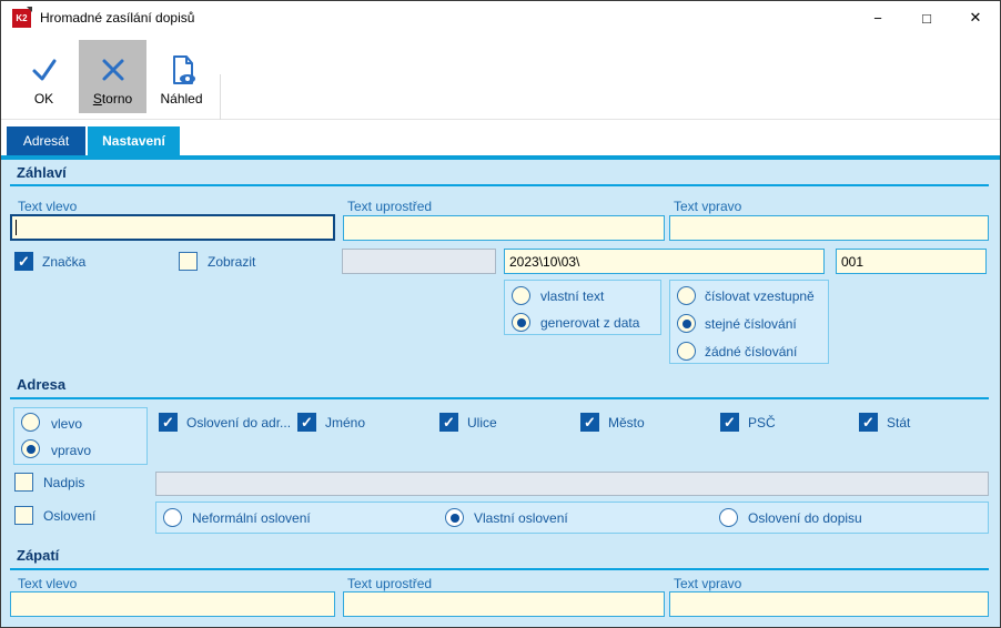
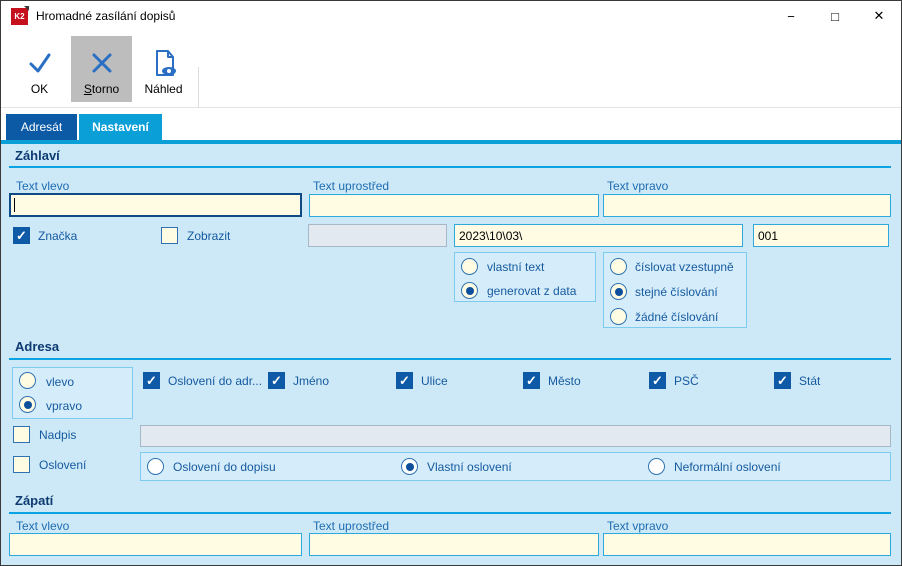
  K2
  Hromadné zasílání dopisů
  −
  □
  ✕
  OK
  Storno
  Náhled
  Adresát
  Nastavení
  Záhlaví
  Text vlevo
  Text uprostřed
  Text vpravo
  Značka
  Zobrazit
  2023\10\03\
  001
  vlastní text
  generovat z data
  číslovat vzestupně
  stejné číslování
  žádné číslování
  Adresa
  vlevo
  vpravo
  Oslovení do adr...
  Jméno
  Ulice
  Město
  PSČ
  Stát
  Nadpis
  Oslovení
- Neformální oslovení
+ Oslovení do dopisu
  Vlastní oslovení
- Oslovení do dopisu
+ Neformální oslovení
  Zápatí
  Text vlevo
  Text uprostřed
  Text vpravo
